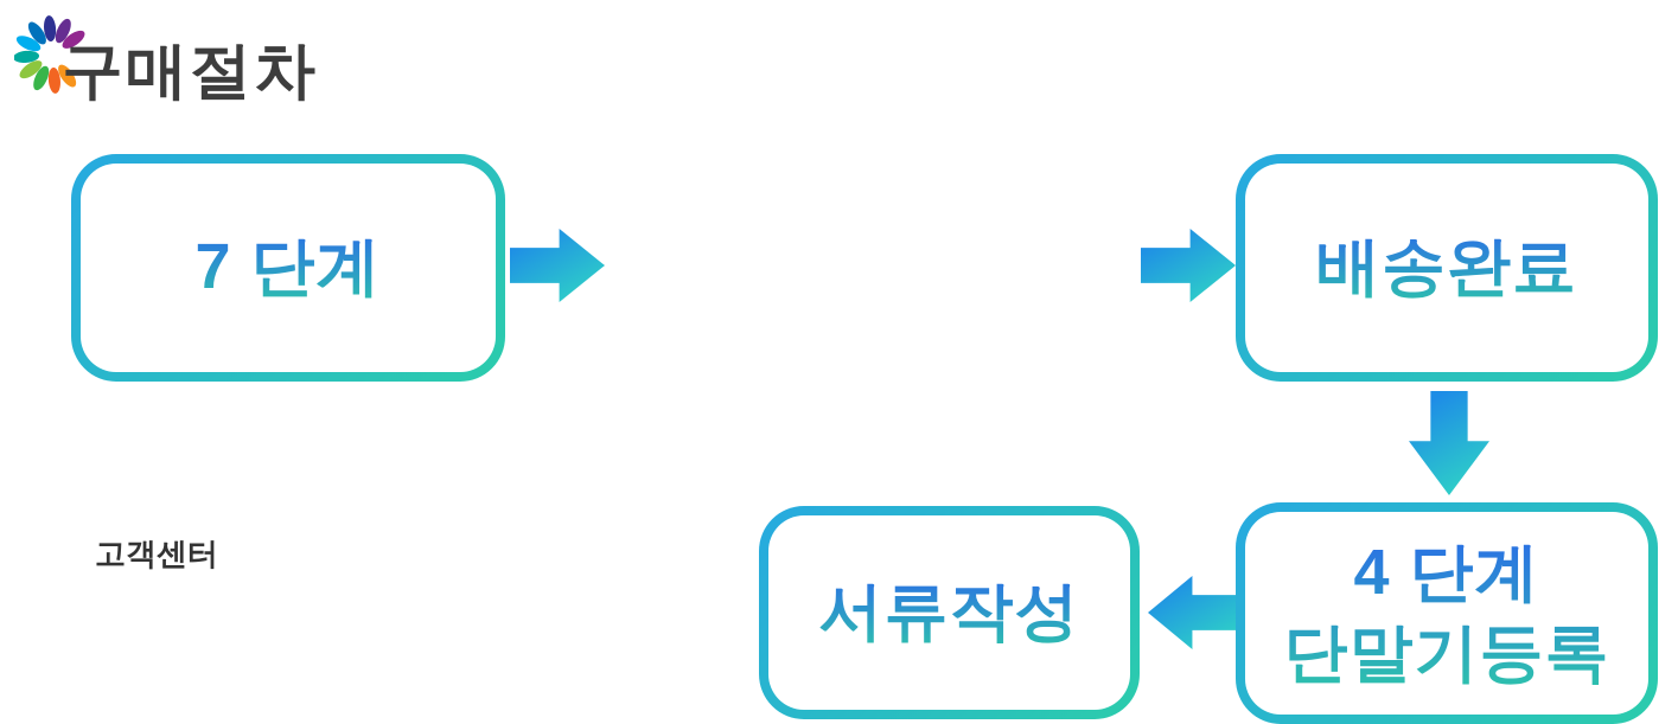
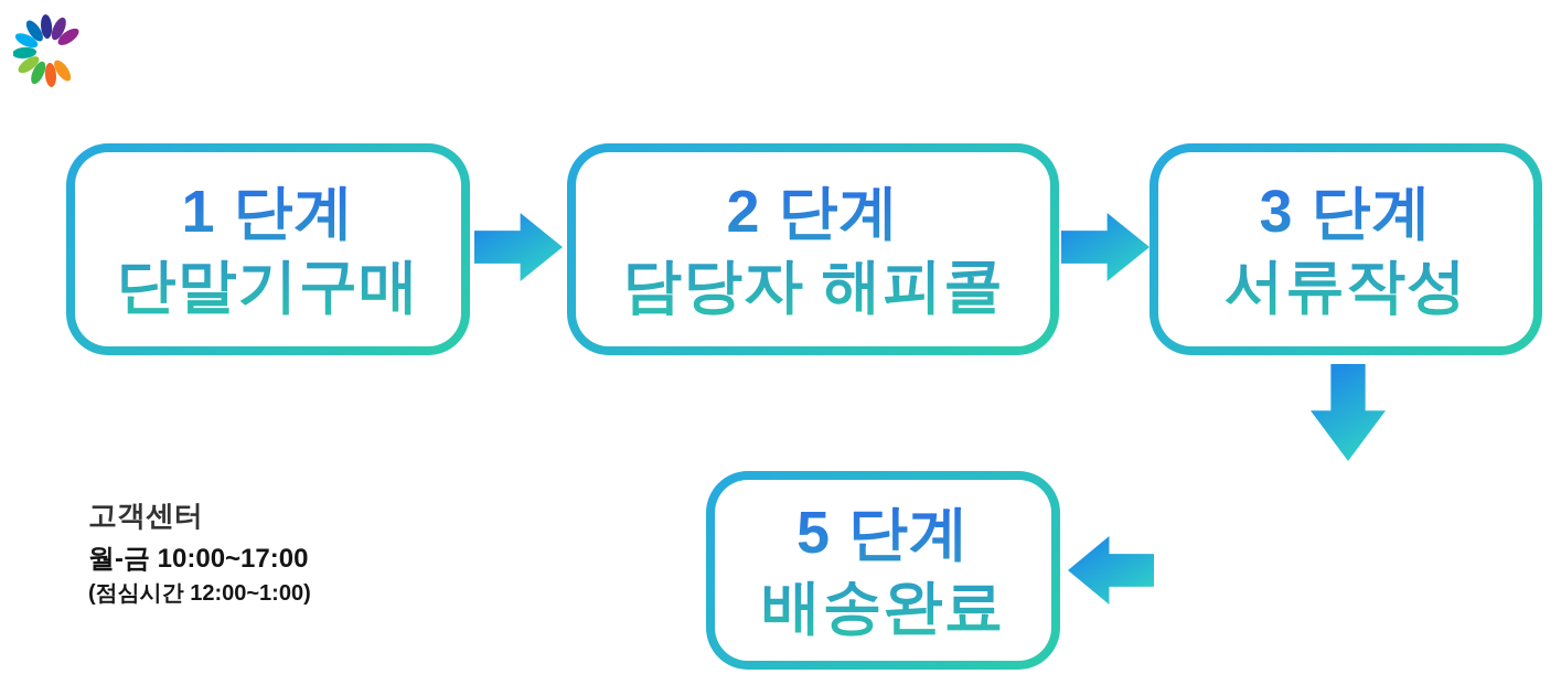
- 구매절차
- 7 단계
+ 1 단계
+ 단말기구매
+ 2 단계
+ 담당자 해피콜
+ 3 단계
- 배송완료
+ 서류작성
+ 5 단계
- 서류작성
+ 배송완료
- 4 단계
- 단말기등록
  고객센터
+ 월-금 10:00~17:00
+ (점심시간 12:00~1:00)
